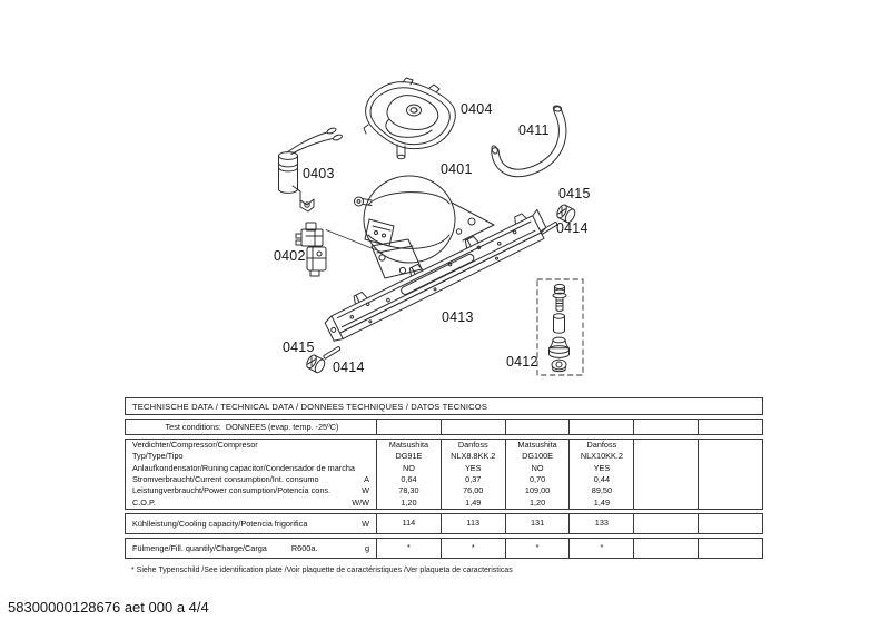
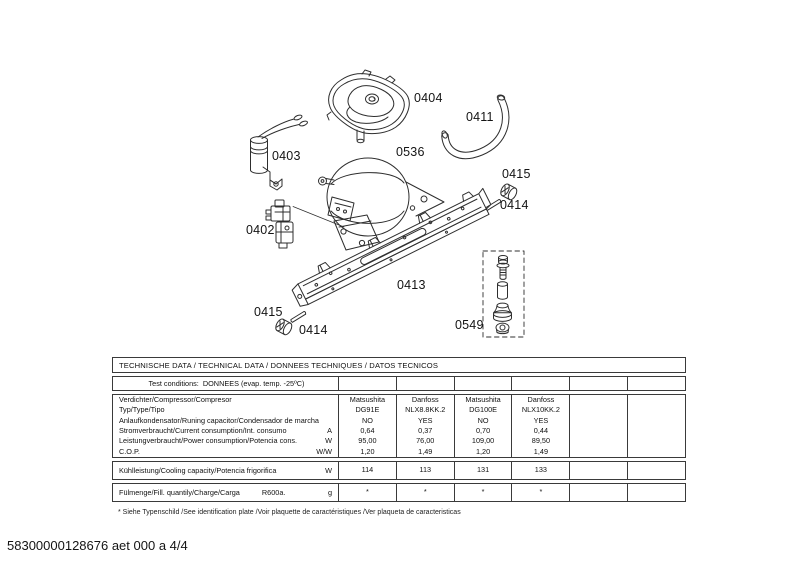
  0404
  0411
  0403
- 0401
+ 0536
  0415
  0414
  0402
  0413
  0415
  0414
- 0412
+ 0549
  TECHNISCHE DATA / TECHNICAL DATA / DONNEES TECHNIQUES / DATOS TECNICOS
  Test conditions: DONNEES (evap. temp. -25ºC)
  Verdichter/Compressor/Compresor
  Typ/Type/Tipo
  Anlaufkondensator/Runing capacitor/Condensador de marcha
  Stromverbraucht/Current consumption/Int. consumo
  A
  Leistungverbraucht/Power consumption/Potencia cons.
  W
  C.O.P.
  W/W
  Matsushita
  DG91E
  NO
  0,64
- 78,30
+ 95,00
  1,20
  Danfoss
  NLX8.8KK.2
  YES
  0,37
  76,00
  1,49
  Matsushita
  DG100E
  NO
  0,70
  109,00
  1,20
  Danfoss
  NLX10KK.2
  YES
  0,44
  89,50
  1,49
  Kühlleistung/Cooling capacity/Potencia frigorifica
  W
  114
  113
  131
  133
  Fülmenge/Fill. quantily/Charge/Carga
  R600a.
  g
  *
  *
  *
  *
  58300000128676 aet 000 a 4/4
